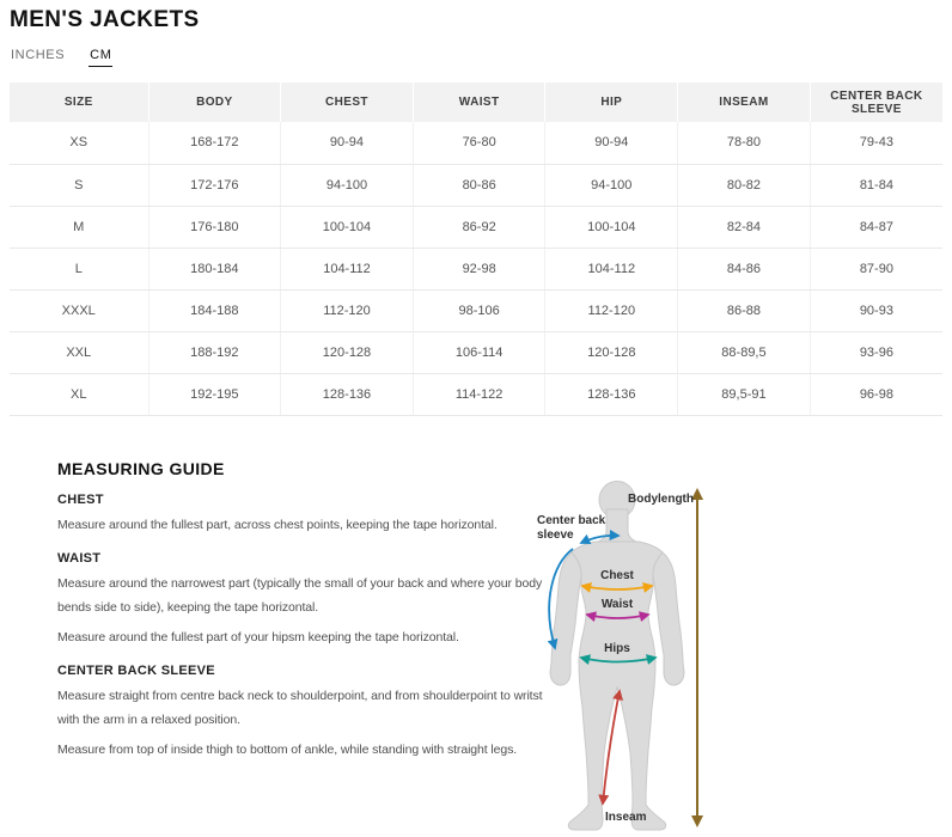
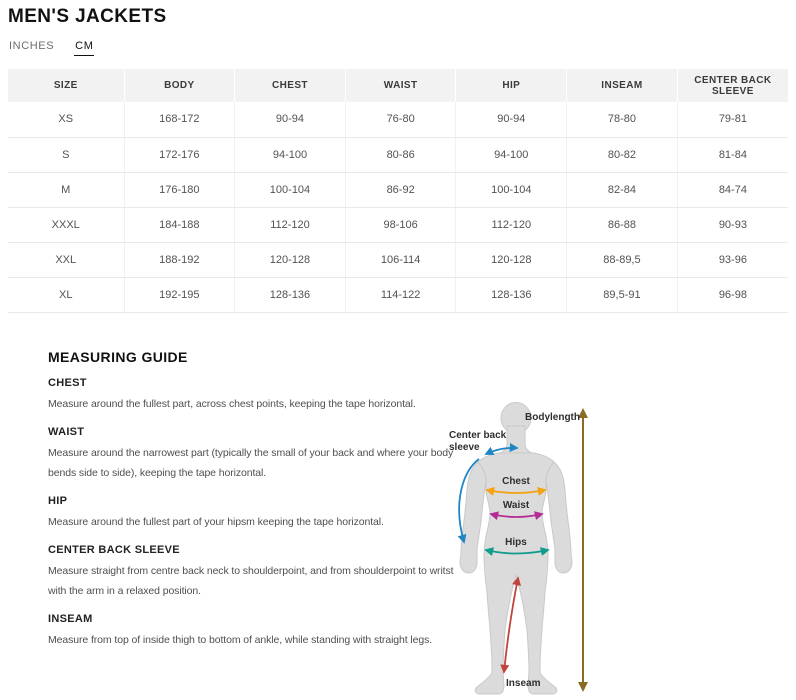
  MEN'S JACKETS
  INCHES
  CM
  SIZE	BODY	CHEST	WAIST	HIP	INSEAM	CENTER BACK SLEEVE
- XS	168-172	90-94	76-80	90-94	78-80	79-43
+ XS	168-172	90-94	76-80	90-94	78-80	79-81
  S	172-176	94-100	80-86	94-100	80-82	81-84
- M	176-180	100-104	86-92	100-104	82-84	84-87
+ M	176-180	100-104	86-92	100-104	82-84	84-74
- L	180-184	104-112	92-98	104-112	84-86	87-90
  XXXL	184-188	112-120	98-106	112-120	86-88	90-93
  XXL	188-192	120-128	106-114	120-128	88-89,5	93-96
  XL	192-195	128-136	114-122	128-136	89,5-91	96-98
  MEASURING GUIDE
  CHEST
  Measure around the fullest part, across chest points, keeping the tape horizontal.
  WAIST
  Measure around the narrowest part (typically the small of your back and where your body bends side to side), keeping the tape horizontal.
+ HIP
  Measure around the fullest part of your hipsm keeping the tape horizontal.
  CENTER BACK SLEEVE
  Measure straight from centre back neck to shoulderpoint, and from shoulderpoint to writst with the arm in a relaxed position.
+ INSEAM
  Measure from top of inside thigh to bottom of ankle, while standing with straight legs.
  Bodylength
  Center back
  sleeve
  Chest
  Waist
  Hips
  Inseam
